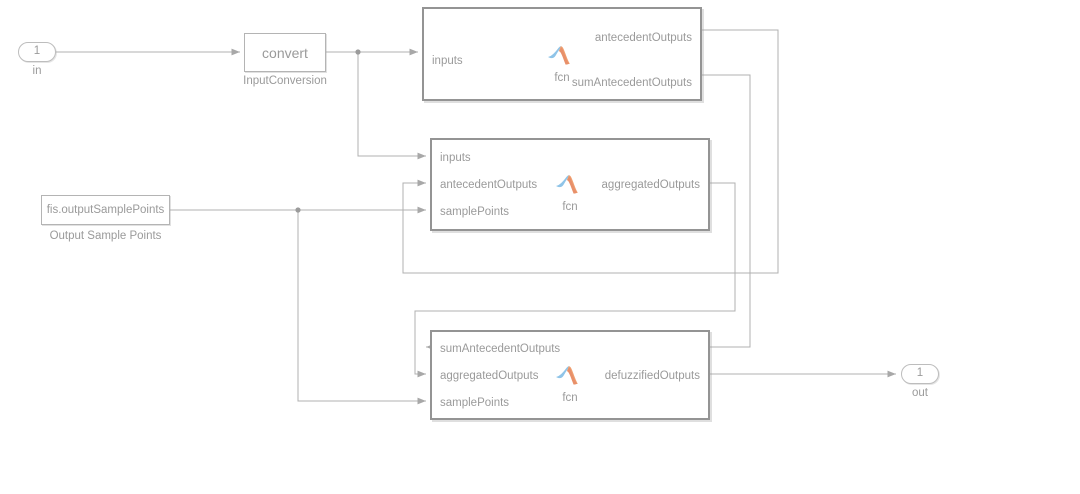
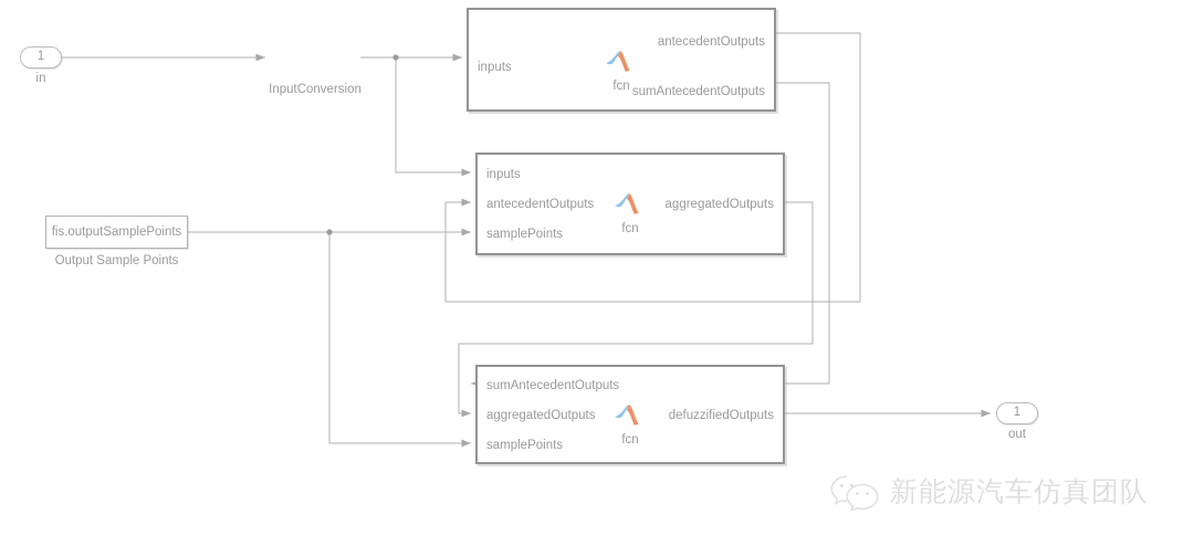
  1
  in
- convert
  InputConversion
  fis.outputSamplePoints
  Output Sample Points
  inputs
  antecedentOutputs
  sumAntecedentOutputs
  fcn
  inputs
  antecedentOutputs
  samplePoints
  aggregatedOutputs
  fcn
  sumAntecedentOutputs
  aggregatedOutputs
  samplePoints
  defuzzifiedOutputs
  fcn
  1
  out
+ 新能源汽车仿真团队
